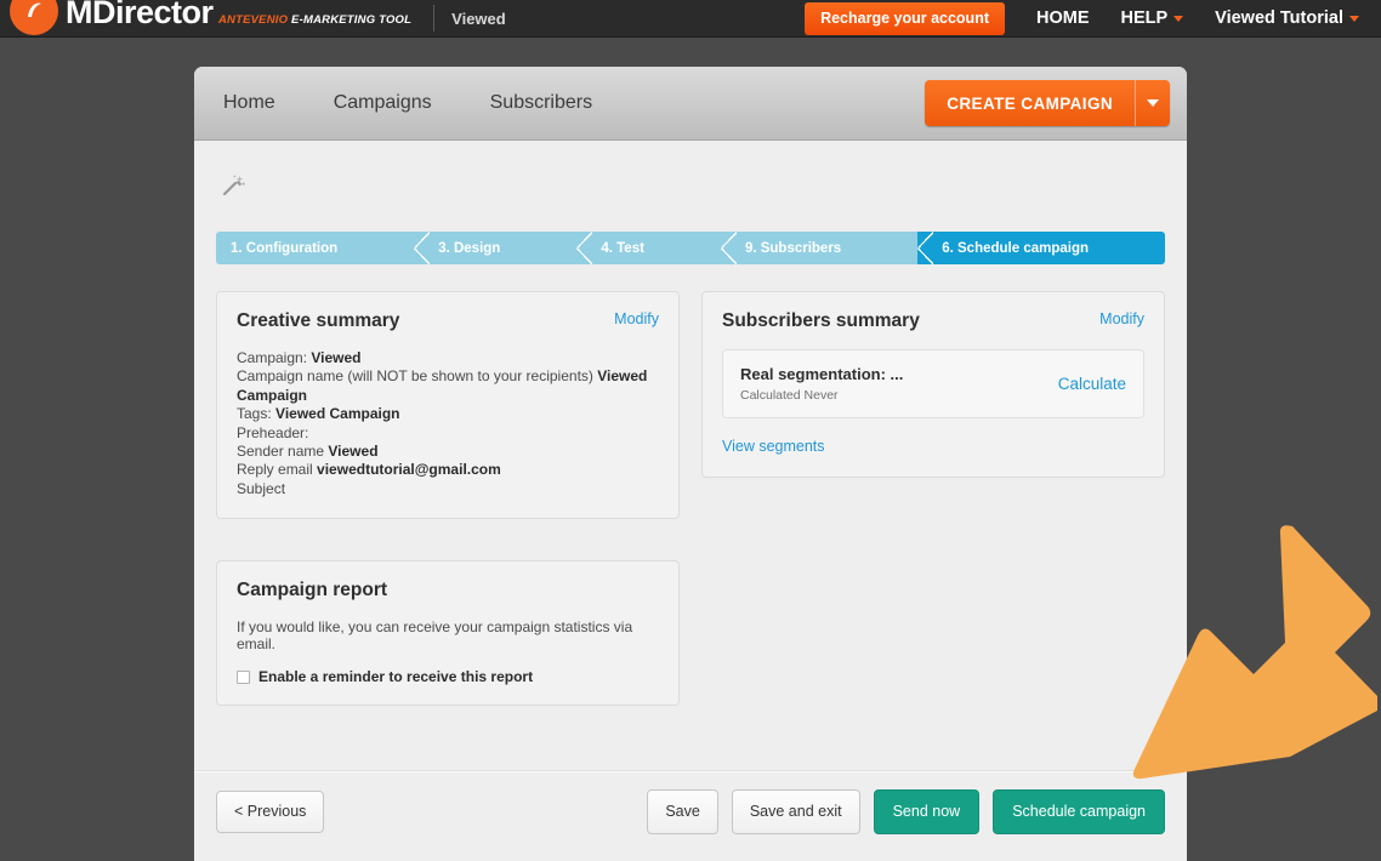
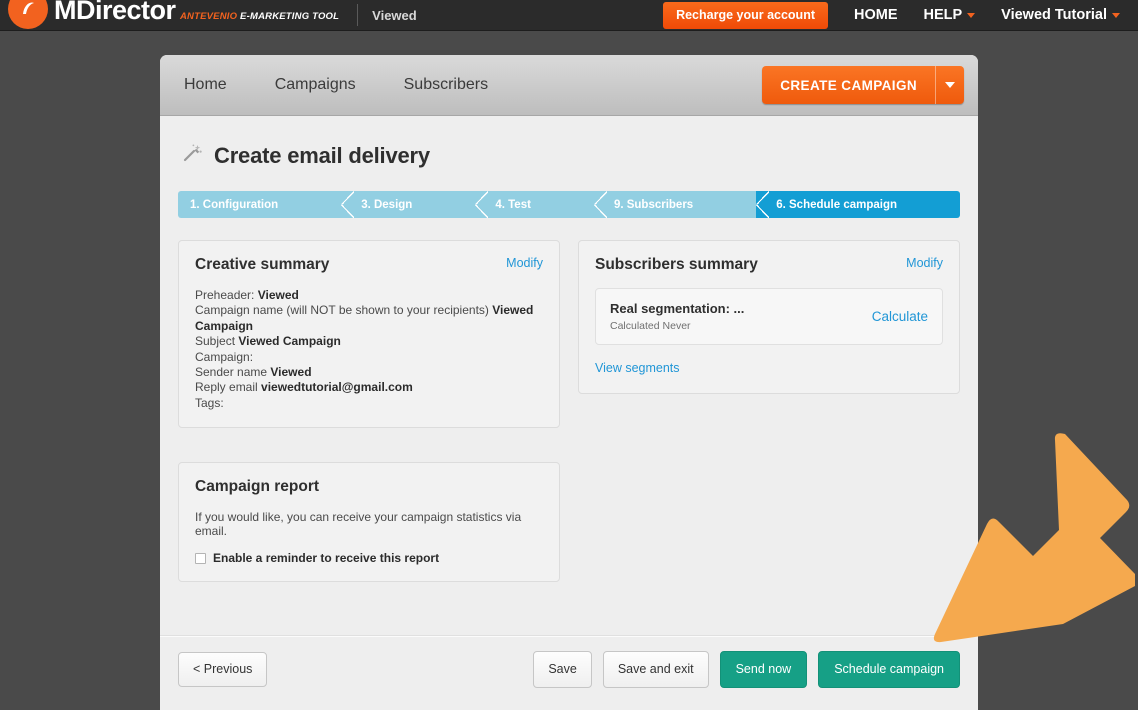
  MDirector ANTEVENIO E-MARKETING TOOL
  Viewed
  Recharge your account
  HOME
  HELP
  Viewed Tutorial
  Home
  Campaigns
  Subscribers
  CREATE CAMPAIGN
+ Create email delivery
  1. Configuration
  3. Design
  4. Test
  9. Subscribers
  6. Schedule campaign
  Creative summary
  Modify
- Campaign: Viewed
+ Preheader: Viewed
  Campaign name (will NOT be shown to your recipients) Viewed Campaign
- Tags: Viewed Campaign
+ Subject Viewed Campaign
- Preheader:
+ Campaign:
  Sender name Viewed
  Reply email viewedtutorial@gmail.com
- Subject
+ Tags:
  Campaign report
  If you would like, you can receive your campaign statistics via email.
  Enable a reminder to receive this report
  Subscribers summary
  Modify
  Real segmentation: ...
  Calculated Never
  Calculate
  View segments
  < Previous
  Save
  Save and exit
  Send now
  Schedule campaign
